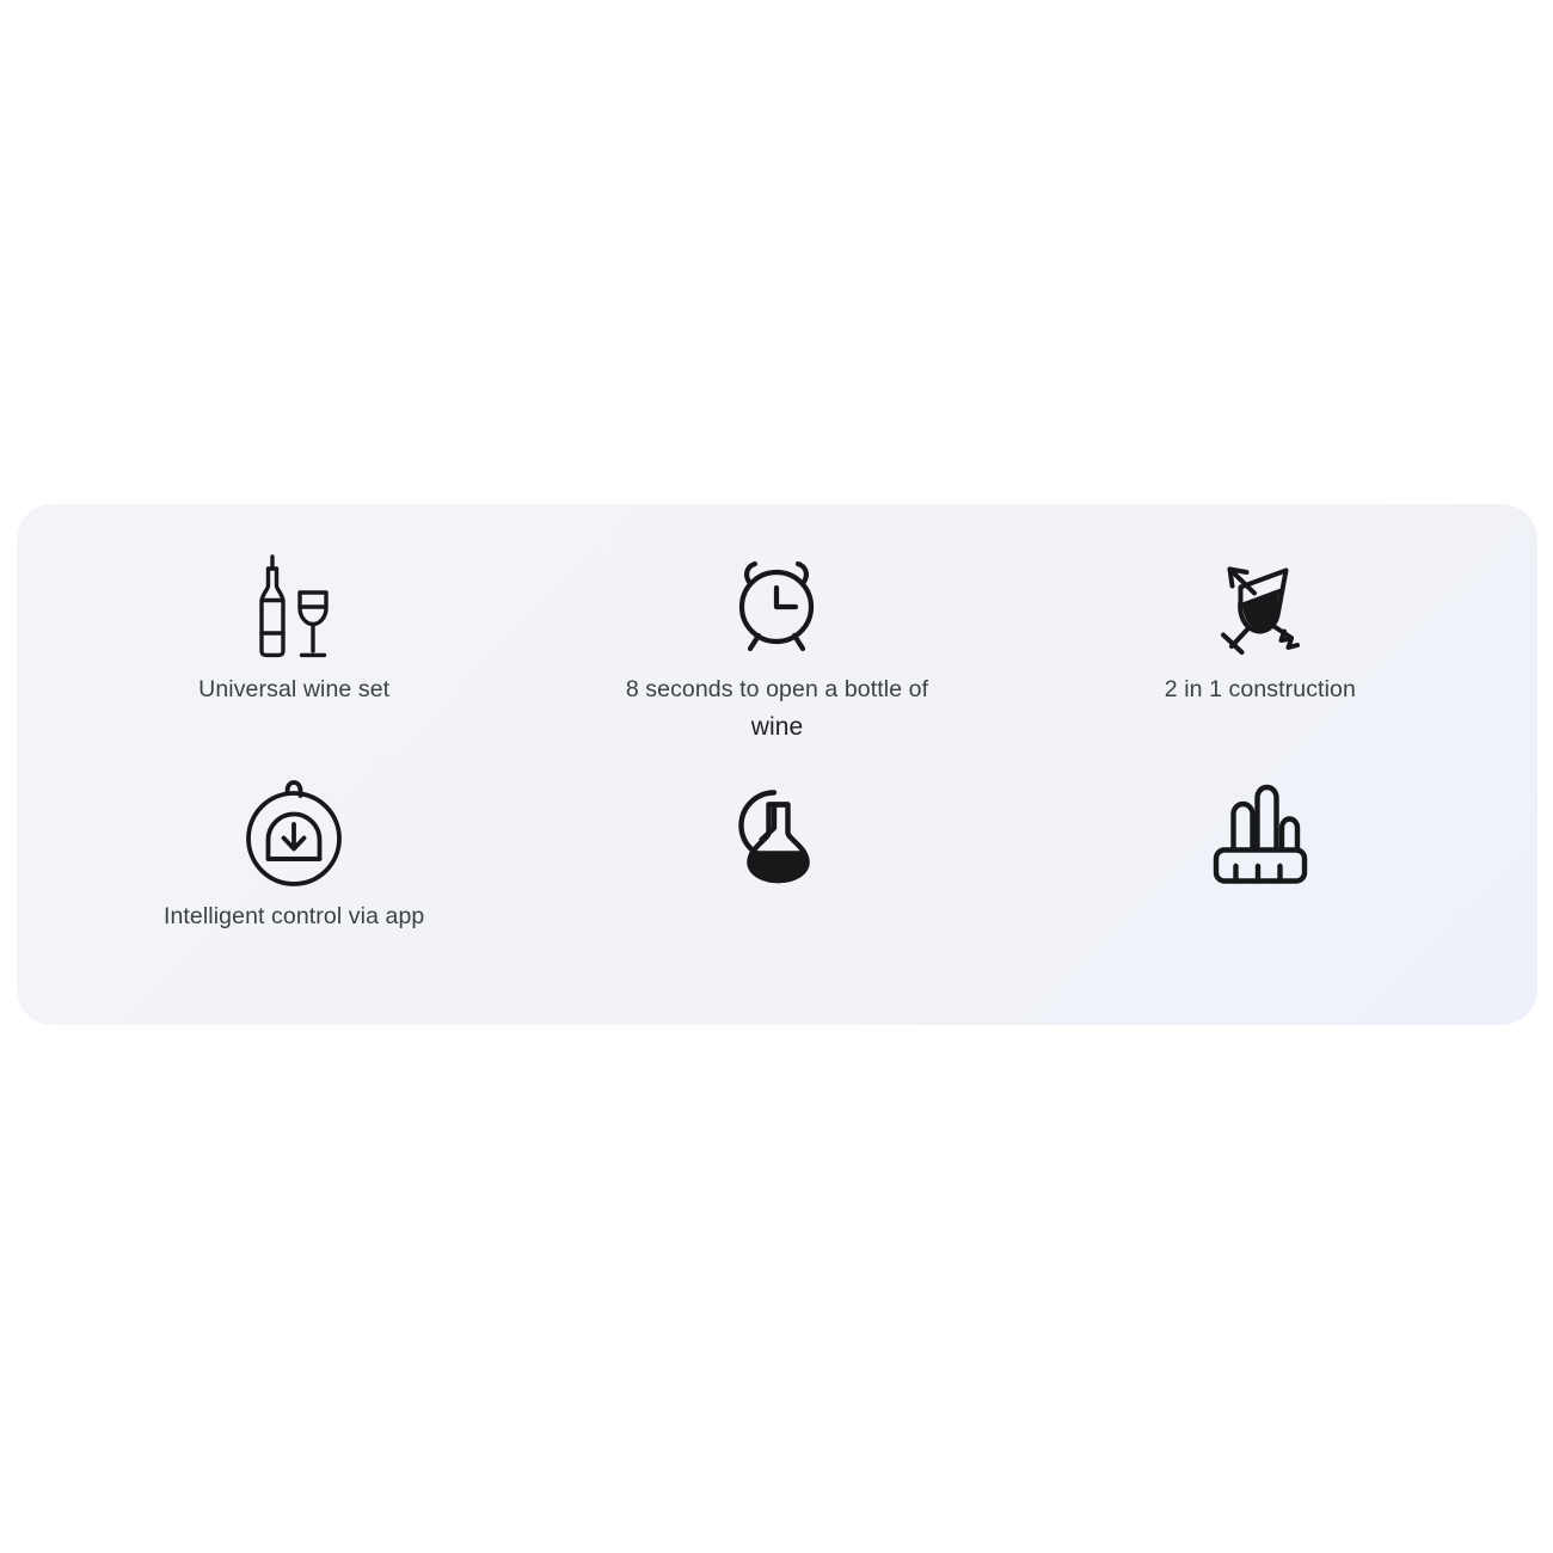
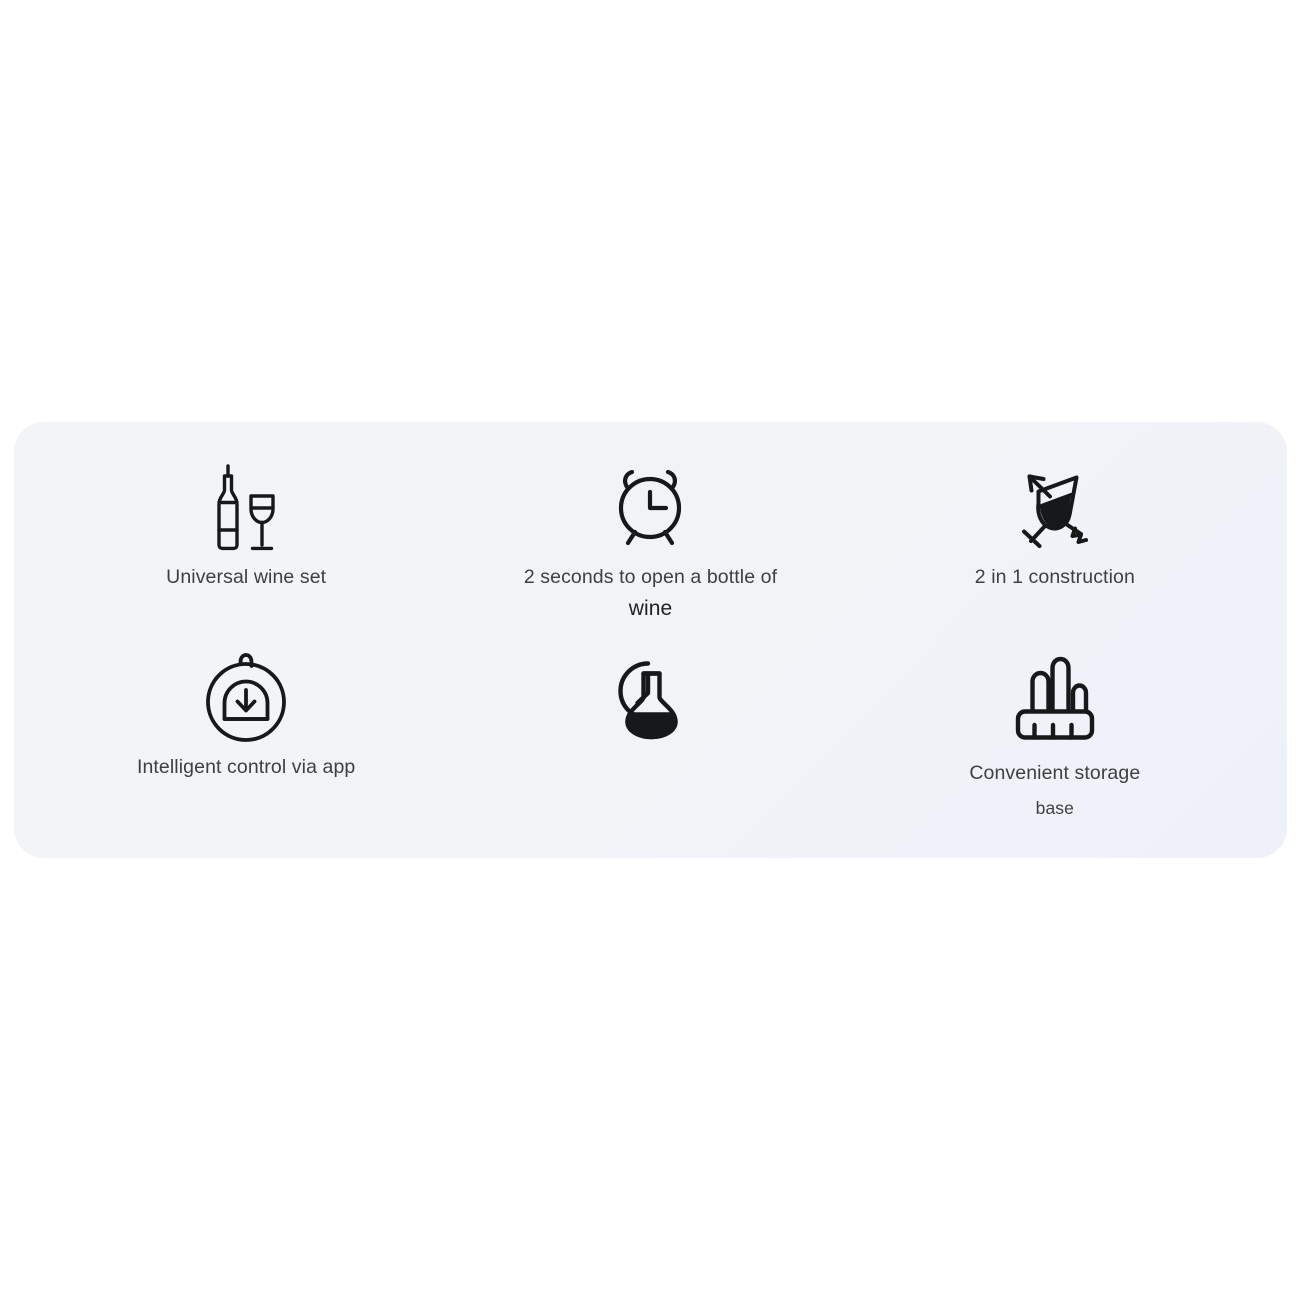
  Universal wine set
- 8 seconds to open a bottle of
+ 2 seconds to open a bottle of
  wine
  2 in 1 construction
  Intelligent control via app
+ Convenient storage
+ base
